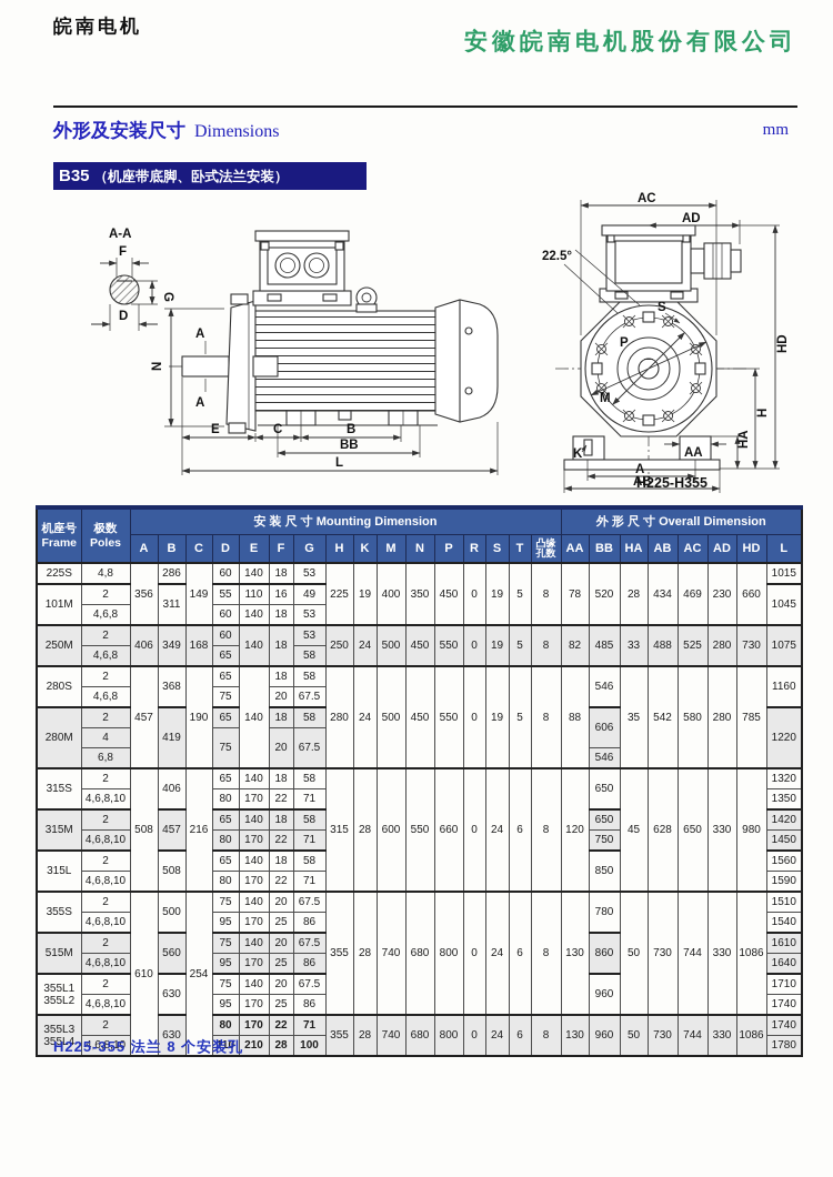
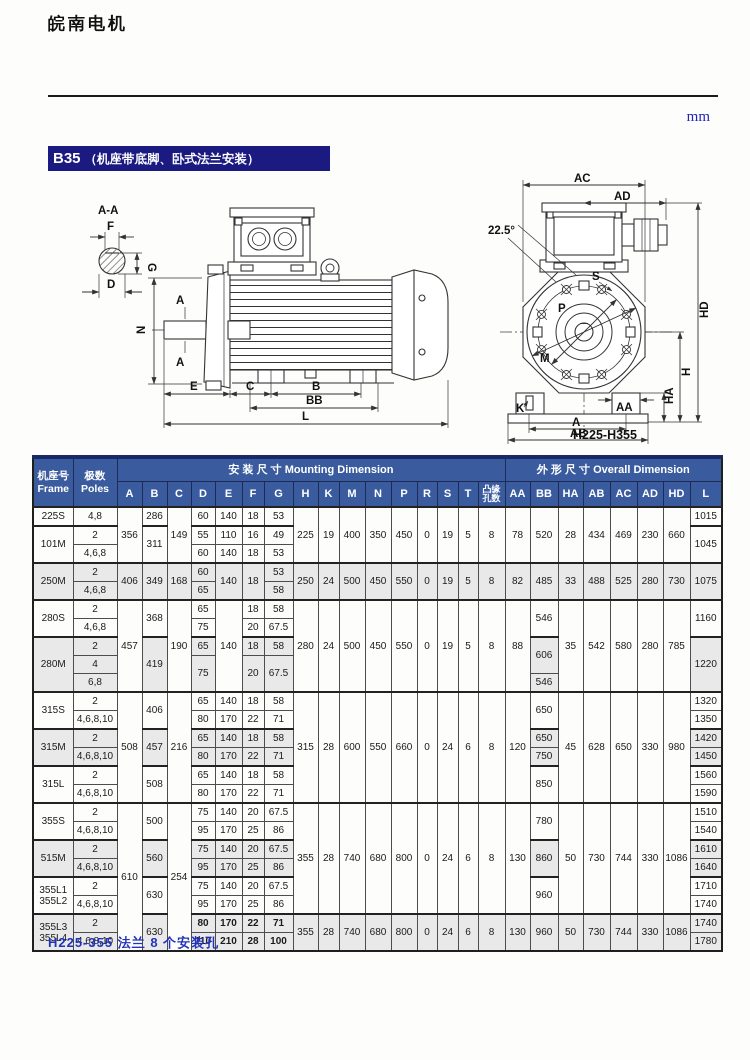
  皖南电机
- 安徽皖南电机股份有限公司
- 外形及安装尺寸 Dimensions
  mm
  B35 （机座带底脚、卧式法兰安装）
  A-A
  F
  D
  A
  A
  E
  C
  B
  BB
  L
  AC
  AD
  22.5°
  S
  P
  M
  K
  AA
  A
  AB
  H225-H355
  机座号Frame	极数Poles	安 装 尺 寸 Mounting Dimension	外 形 尺 寸 Overall Dimension
  A	B	C	D	E	F	G	H	K	M	N	P	R	S	T	凸缘孔数	AA	BB	HA	AB	AC	AD	HD	L
  225S	4,8	356	286	149	60	140	18	53	225	19	400	350	450	0	19	5	8	78	520	28	434	469	230	660	1015
  101M	2	311	55	110	16	49	1045
  4,6,8	60	140	18	53
  250M	2	406	349	168	60	140	18	53	250	24	500	450	550	0	19	5	8	82	485	33	488	525	280	730	1075
  4,6,8	65	58
  280S	2	457	368	190	65	140	18	58	280	24	500	450	550	0	19	5	8	88	546	35	542	580	280	785	1160
  4,6,8	75	20	67.5
  280M	2	419	65	18	58	606	1220
  4	75	20	67.5
  6,8	546
  315S	2	508	406	216	65	140	18	58	315	28	600	550	660	0	24	6	8	120	650	45	628	650	330	980	1320
  4,6,8,10	80	170	22	71	1350
  315M	2	457	65	140	18	58	650	1420
  4,6,8,10	80	170	22	71	750	1450
  315L	2	508	65	140	18	58	850	1560
  4,6,8,10	80	170	22	71	1590
  355S	2	610	500	254	75	140	20	67.5	355	28	740	680	800	0	24	6	8	130	780	50	730	744	330	1086	1510
  4,6,8,10	95	170	25	86	1540
  515M	2	560	75	140	20	67.5	860	1610
  4,6,8,10	95	170	25	86	1640
  355L1355L2	2	630	75	140	20	67.5	960	1710
  4,6,8,10	95	170	25	86	1740
  355L3355L4	2	630	80	170	22	71	355	28	740	680	800	0	24	6	8	130	960	50	730	744	330	1086	1740
  4,6,8,10	110	210	28	100	1780
  H225-355 法兰 8 个安装孔
